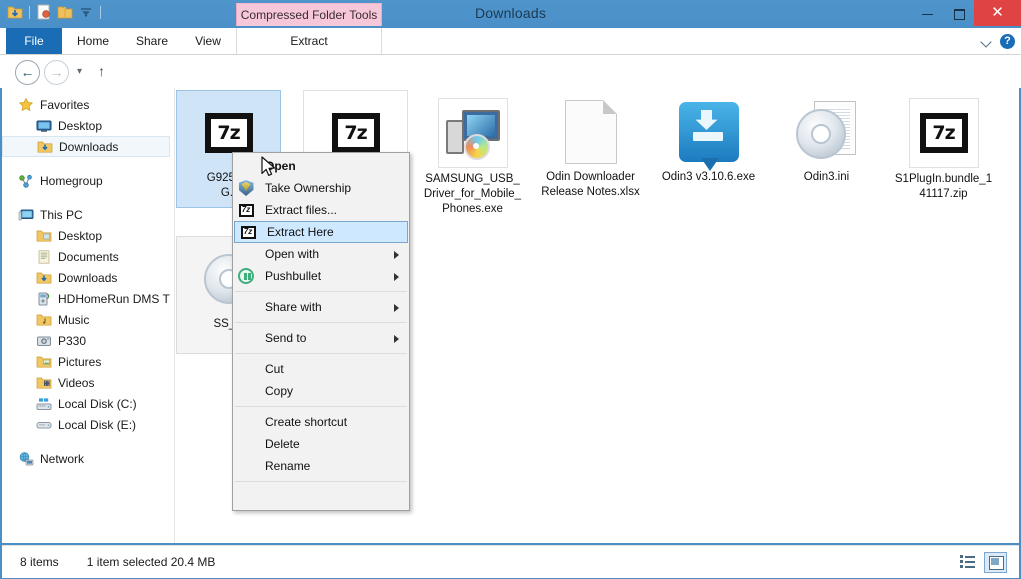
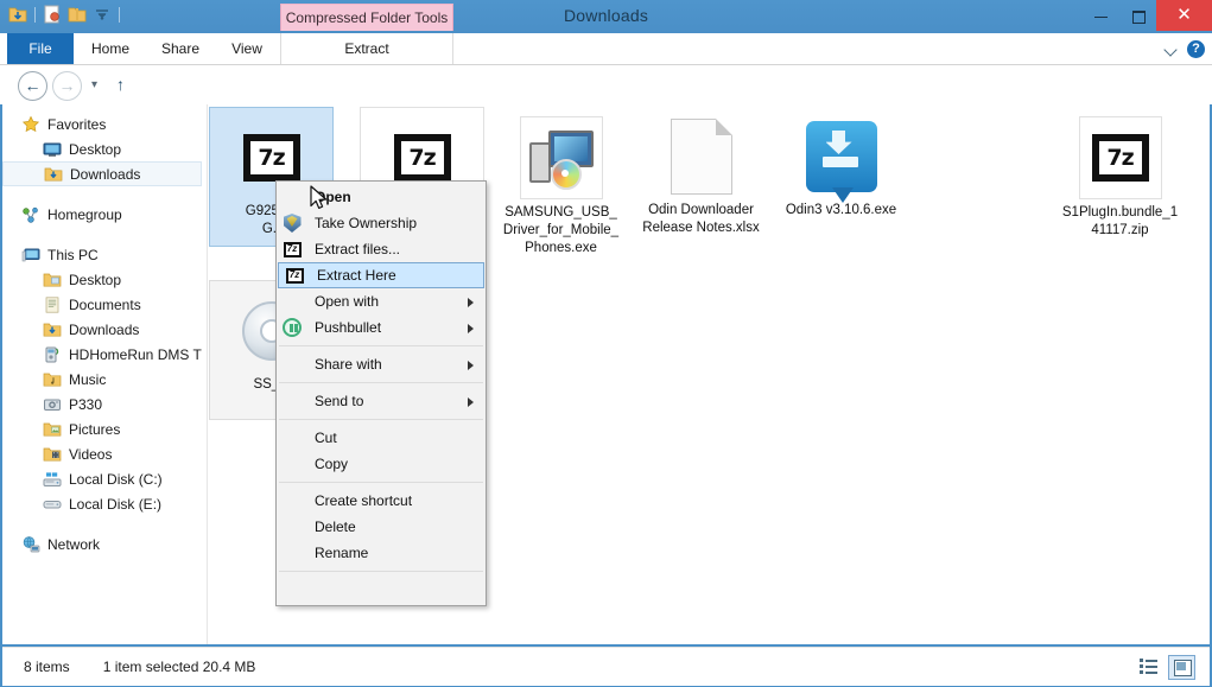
  Compressed Folder Tools
  Downloads
  ✕
  File
  Home
  Share
  View
  Extract
  ?
  ←
  →
  ▾
  ↑
  Favorites
  Desktop
  Downloads
  Homegroup
  This PC
  Desktop
  Documents
  Downloads
  HDHomeRun DMS T
  Music
  P330
  Pictures
  Videos
  Local Disk (C:)
  Local Disk (E:)
  Network
  7z
  7z
  SAMSUNG_USB_Driver_for_Mobile_Phones.exe
  Odin Downloader Release Notes.xlsx
  Odin3 v3.10.6.exe
- Odin3.ini
  7z
  S1PlugIn.bundle_141117.zip
  pen
  Take Ownership
  7z
  Extract files...
  7z
  Extract Here
  Open with
  Pushbullet
  Share with
  Send to
  Cut
  Copy
  Create shortcut
  Delete
  Rename
  8 items
  1 item selected 20.4 MB
